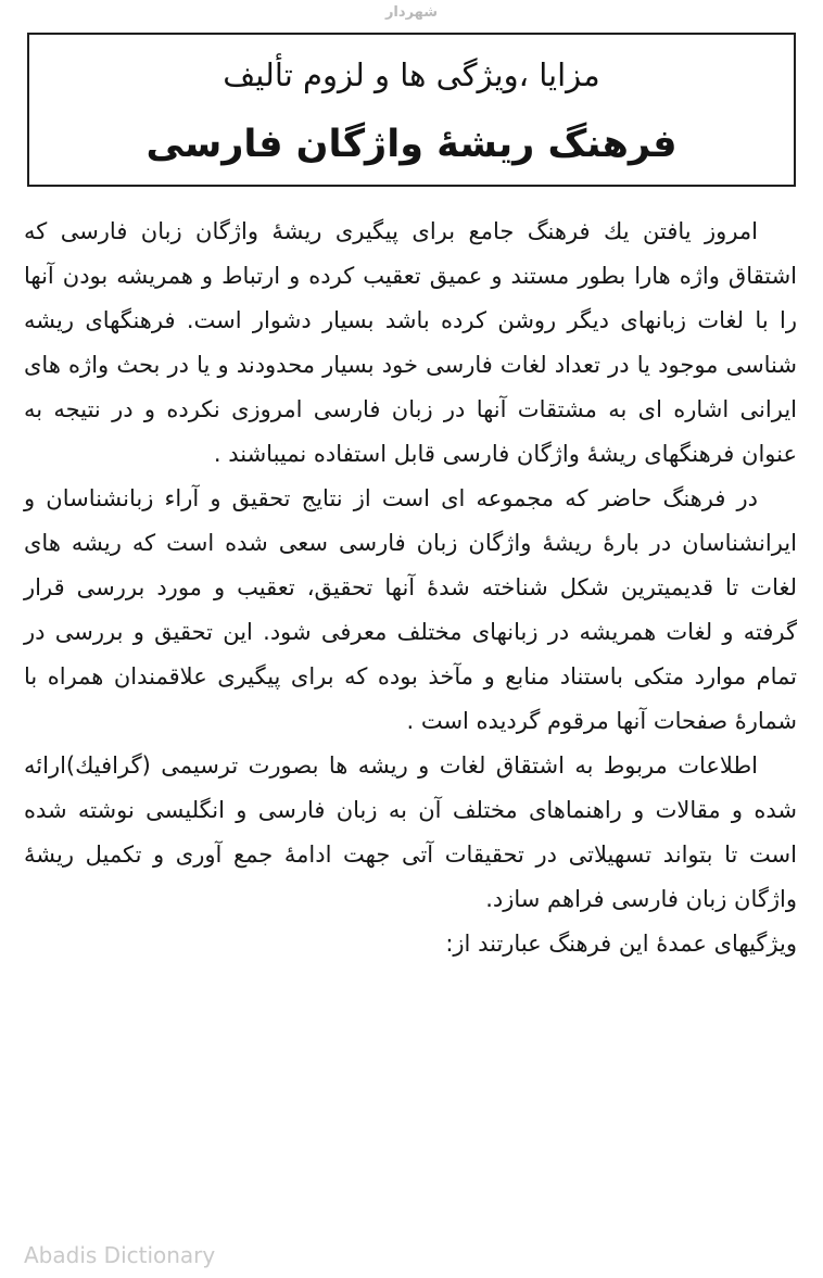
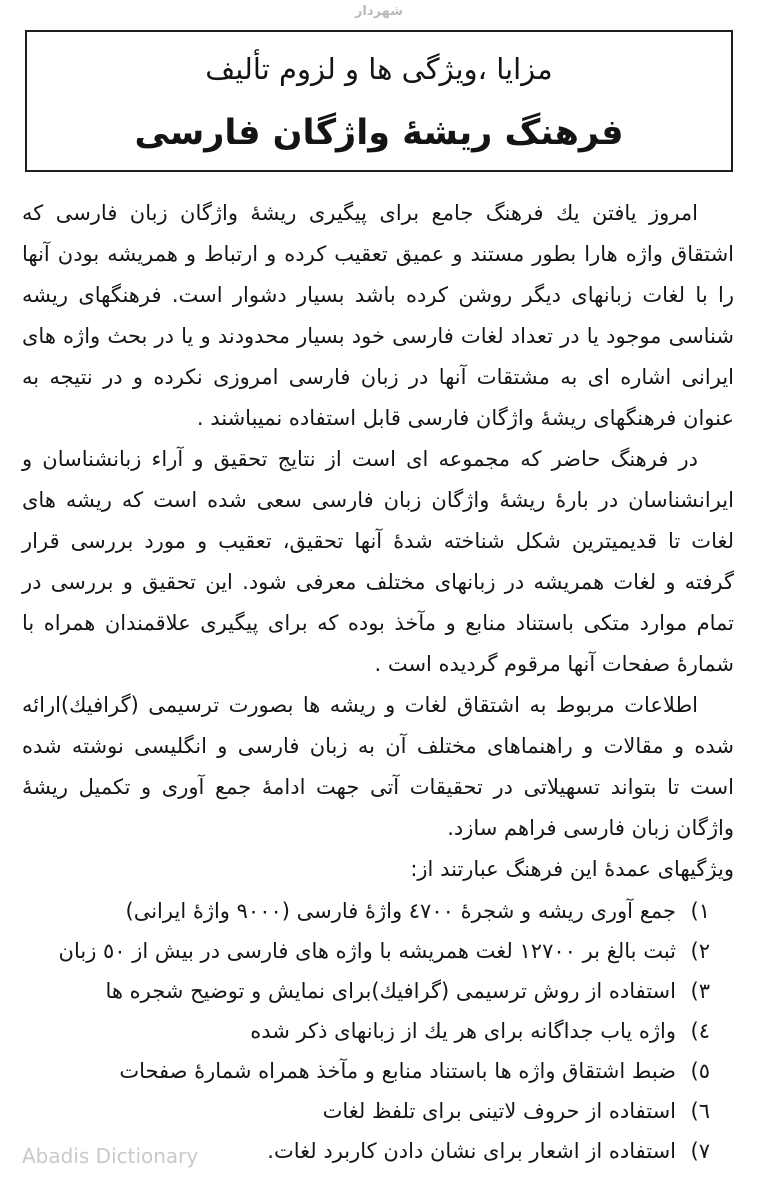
  شهردار
  مزایا ،ویژگی ها و لزوم تألیف
  فرهنگ ریشهٔ واژگان فارسی
  امروز یافتن یك فرهنگ جامع برای پیگیری ریشهٔ واژگان زبان فارسی كه اشتقاق واژه هارا بطور مستند و عمیق تعقیب كرده و ارتباط و همریشه بودن آنها را با لغات زبانهای دیگر روشن كرده باشد بسیار دشوار است. فرهنگهای ریشه شناسی موجود یا در تعداد لغات فارسی خود بسیار محدودند و یا در بحث واژه های ایرانی اشاره ای به مشتقات آنها در زبان فارسی امروزی نكرده و در نتیجه به عنوان فرهنگهای ریشهٔ واژگان فارسی قابل استفاده نمیباشند .
  در فرهنگ حاضر كه مجموعه ای است از نتایج تحقیق و آراء زبانشناسان و ایرانشناسان در بارهٔ ریشهٔ واژگان زبان فارسی سعی شده است كه ریشه های لغات تا قدیمیترین شكل شناخته شدهٔ آنها تحقیق، تعقیب و مورد بررسی قرار گرفته و لغات همریشه در زبانهای مختلف معرفی شود. این تحقیق و بررسی در تمام موارد متكی باستناد منابع و مآخذ بوده كه برای پیگیری علاقمندان همراه با شمارهٔ صفحات آنها مرقوم گردیده است .
  اطلاعات مربوط به اشتقاق لغات و ریشه ها بصورت ترسیمی (گرافیك)ارائه شده و مقالات و راهنماهای مختلف آن به زبان فارسی و انگلیسی نوشته شده است تا بتواند تسهیلاتی در تحقیقات آتی جهت ادامهٔ جمع آوری و تكمیل ریشهٔ واژگان زبان فارسی فراهم سازد.
  ویژگیهای عمدهٔ این فرهنگ عبارتند از:
+ ۱)
+ جمع آوری ریشه و شجرهٔ ٤٧٠٠ واژهٔ فارسی (٩٠٠٠ واژهٔ ایرانی)
+ ۲)
+ ثبت بالغ بر ۱۲۷۰۰ لغت همریشه با واژه های فارسی در بیش از ٥٠ زبان
+ ۳)
+ استفاده از روش ترسیمی (گرافیك)برای نمایش و توضیح شجره ها
+ ٤)
+ واژه یاب جداگانه برای هر یك از زبانهای ذكر شده
+ ٥)
+ ضبط اشتقاق واژه ها باستناد منابع و مآخذ همراه شمارهٔ صفحات
+ ٦)
+ استفاده از حروف لاتینی برای تلفظ لغات
+ ٧)
+ استفاده از اشعار برای نشان دادن كاربرد لغات.
  Abadis Dictionary
